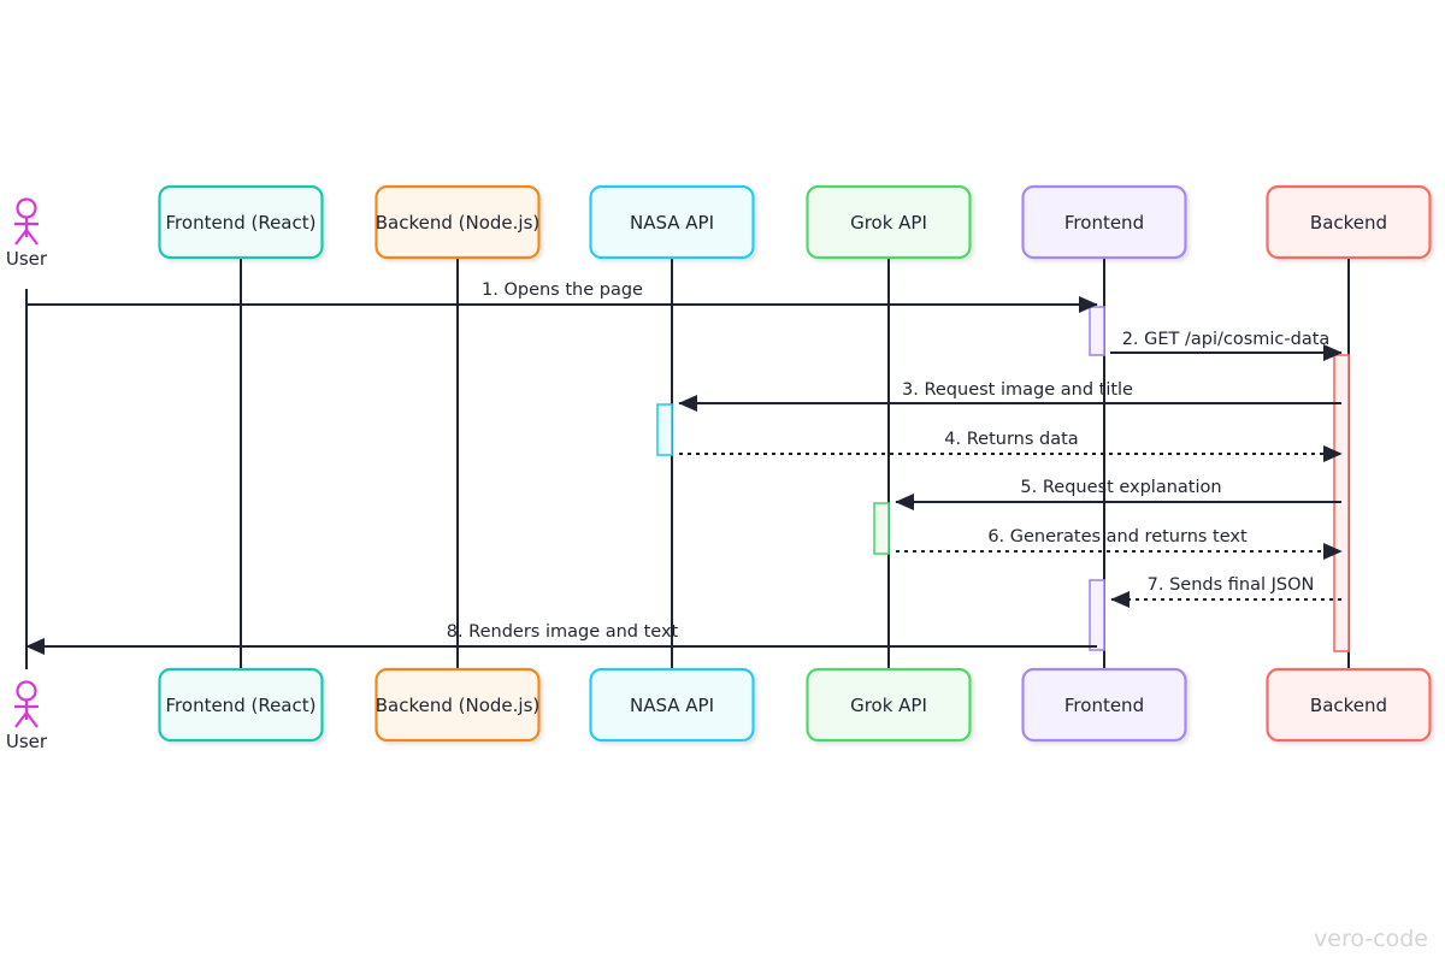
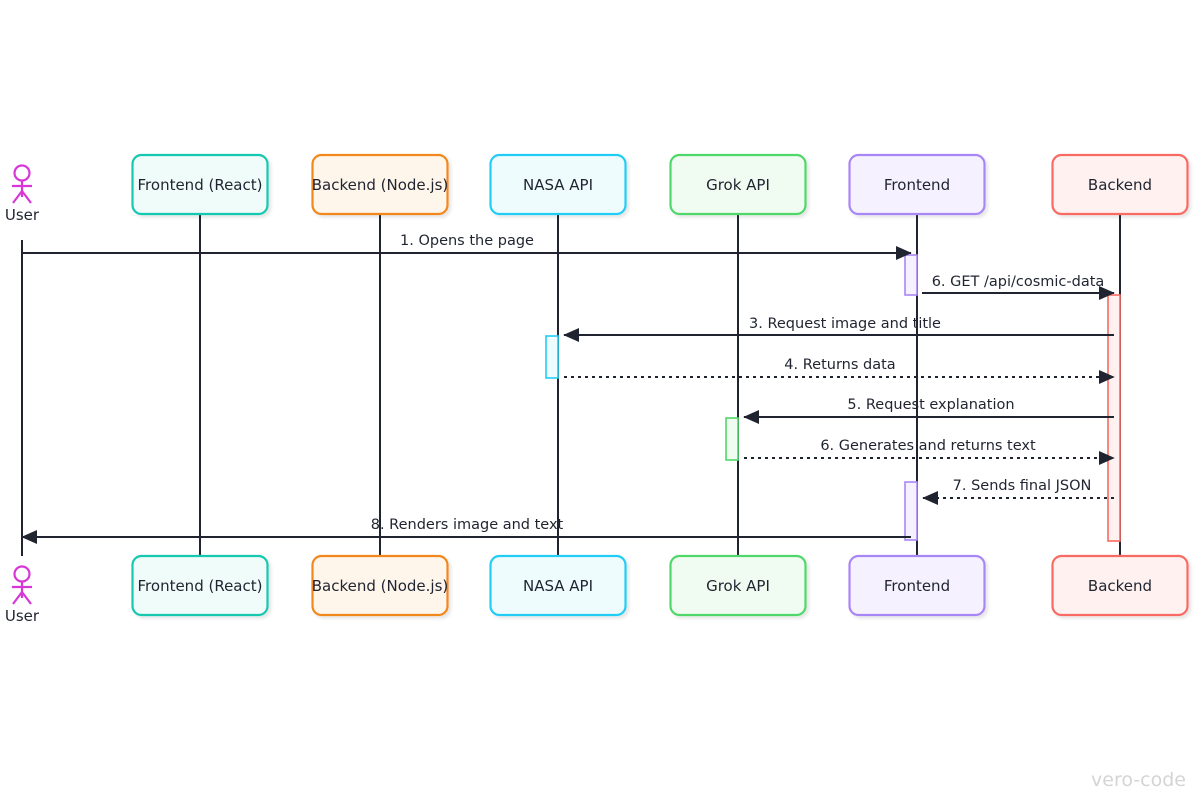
  1. Opens the page
- 2. GET /api/cosmic-data
+ 6. GET /api/cosmic-data
  3. Request image and title
  4. Returns data
  5. Request explanation
  6. Generates and returns text
  7. Sends final JSON
  8. Renders image and text
  Frontend (React)
  Frontend (React)
  Backend (Node.js)
  Backend (Node.js)
  NASA API
  NASA API
  Grok API
  Grok API
  Frontend
  Frontend
  Backend
  Backend
  User
  User
  vero-code
